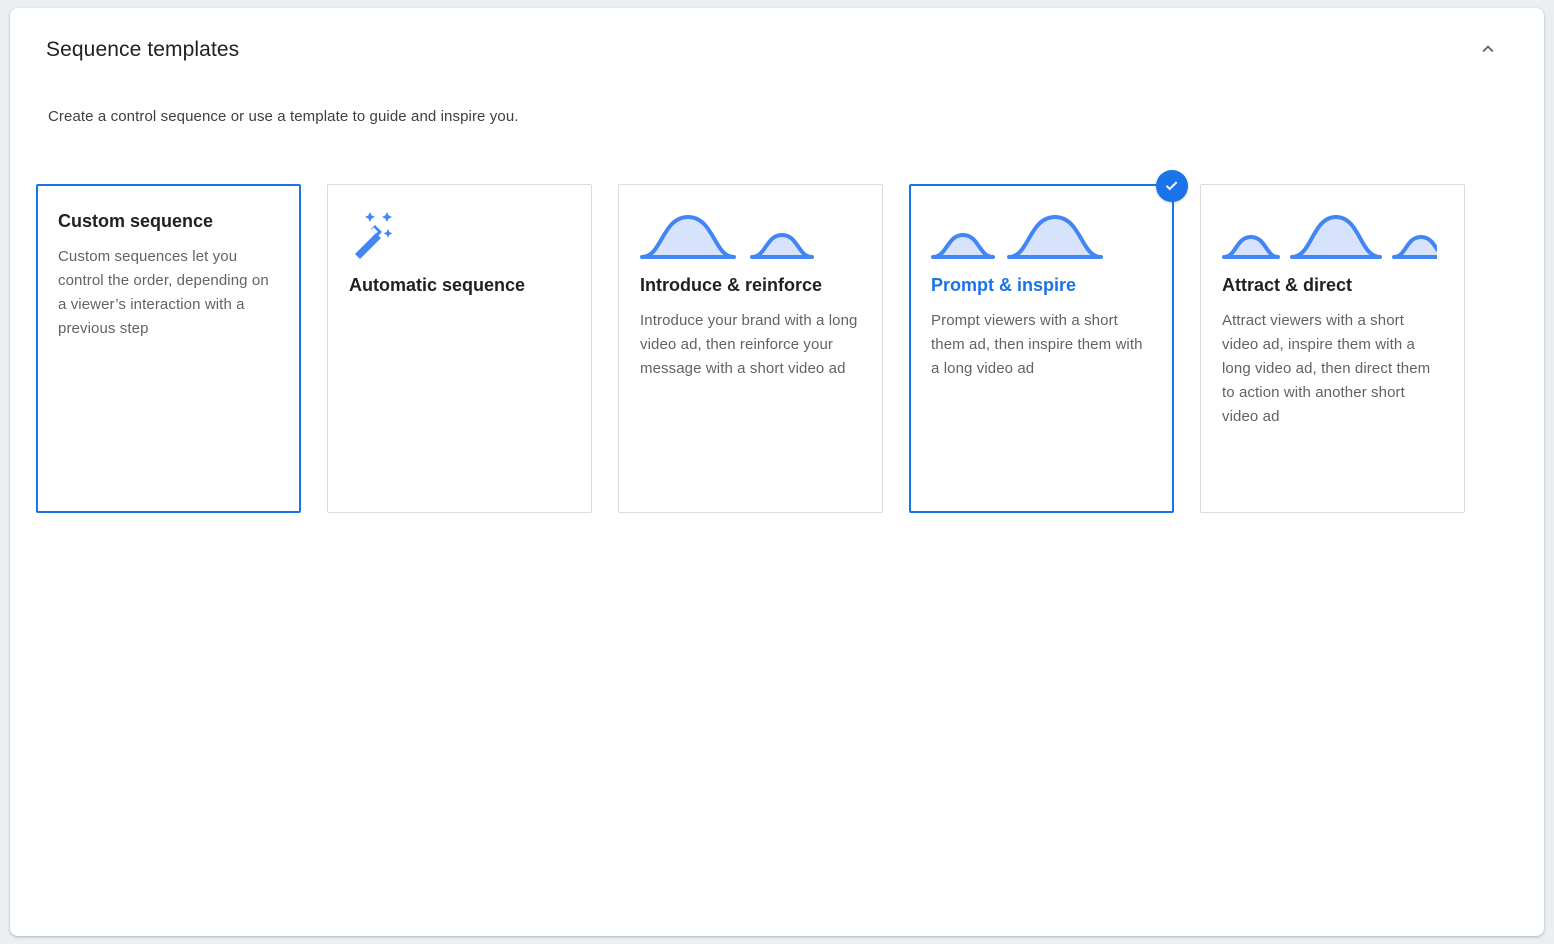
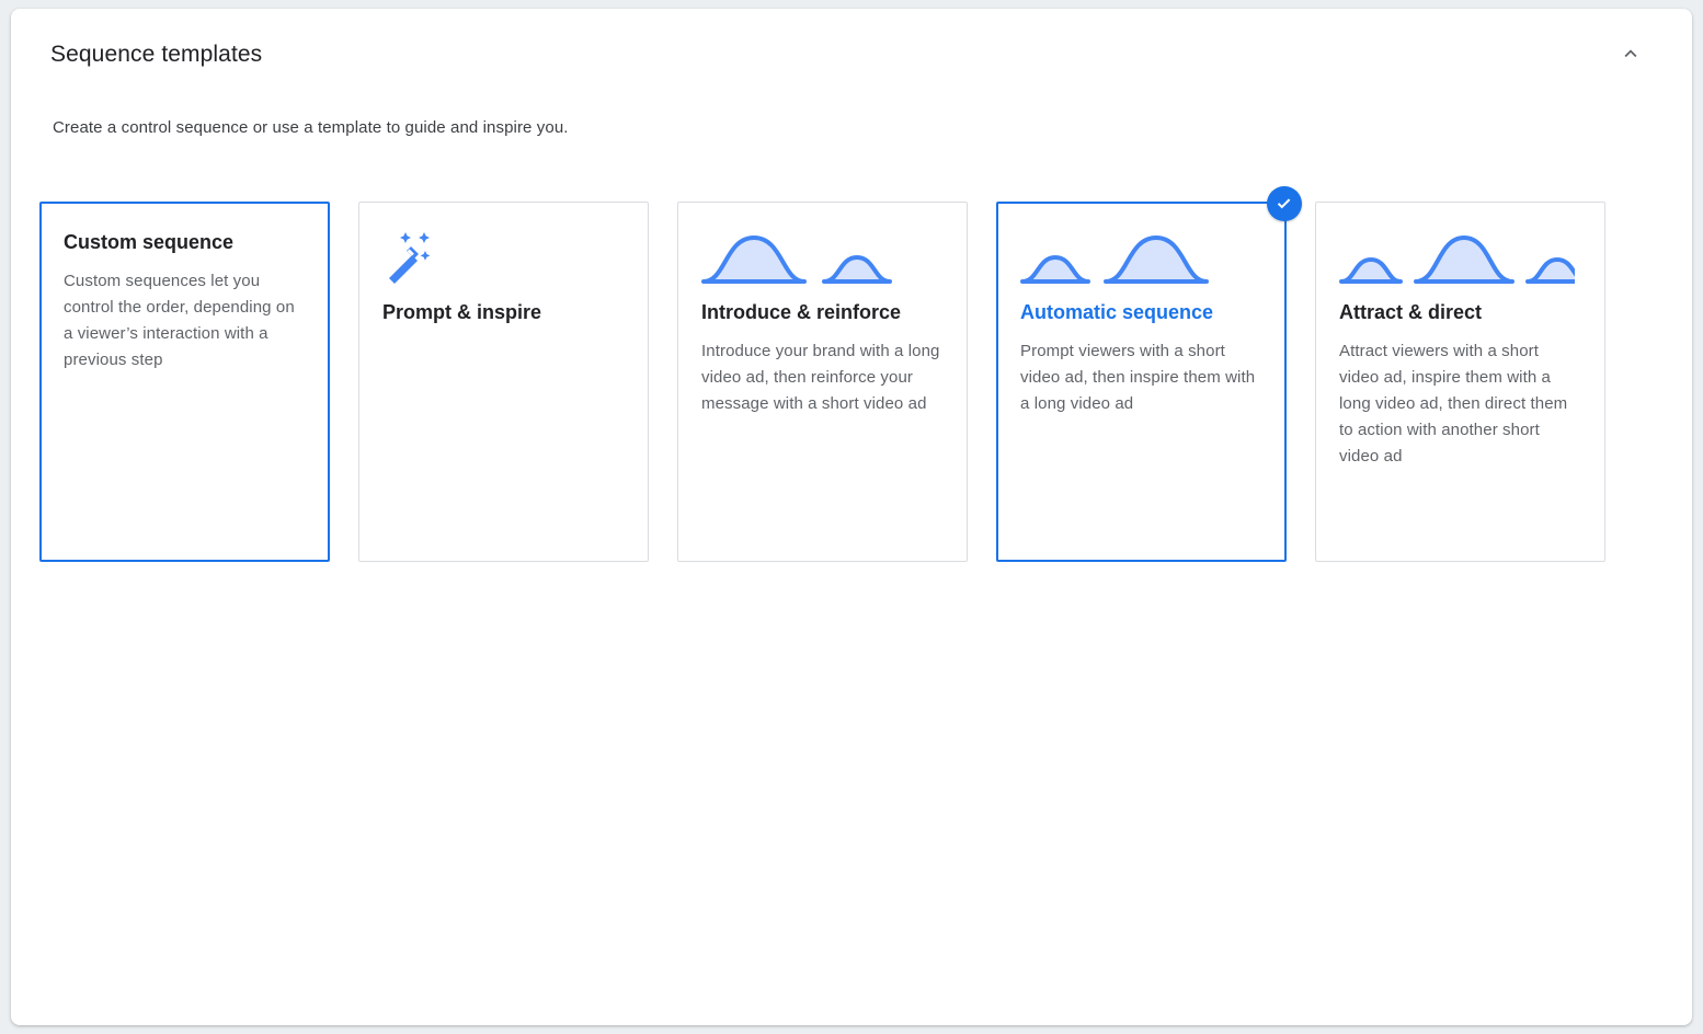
  Sequence templates
  Create a control sequence or use a template to guide and inspire you.
  Custom sequence
  Custom sequences let you control the order, depending on a viewer’s interaction with a previous step
- Automatic sequence
+ Prompt & inspire
  Introduce & reinforce
  Introduce your brand with a long video ad, then reinforce your message with a short video ad
- Prompt & inspire
+ Automatic sequence
- Prompt viewers with a short them ad, then inspire them with a long video ad
+ Prompt viewers with a short video ad, then inspire them with a long video ad
  Attract & direct
  Attract viewers with a short video ad, inspire them with a long video ad, then direct them to action with another short video ad
